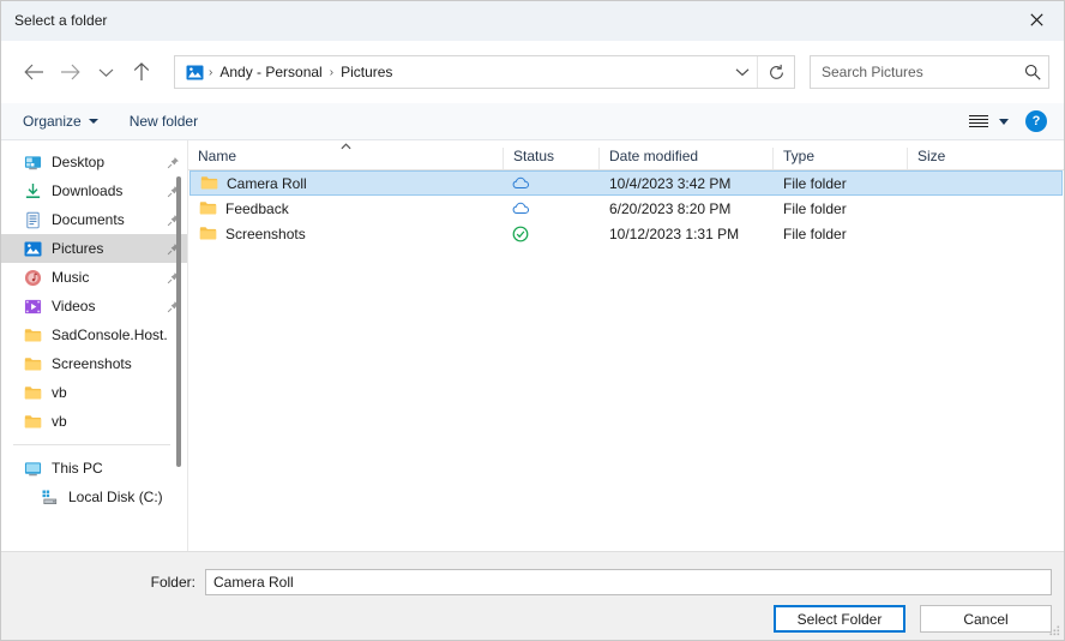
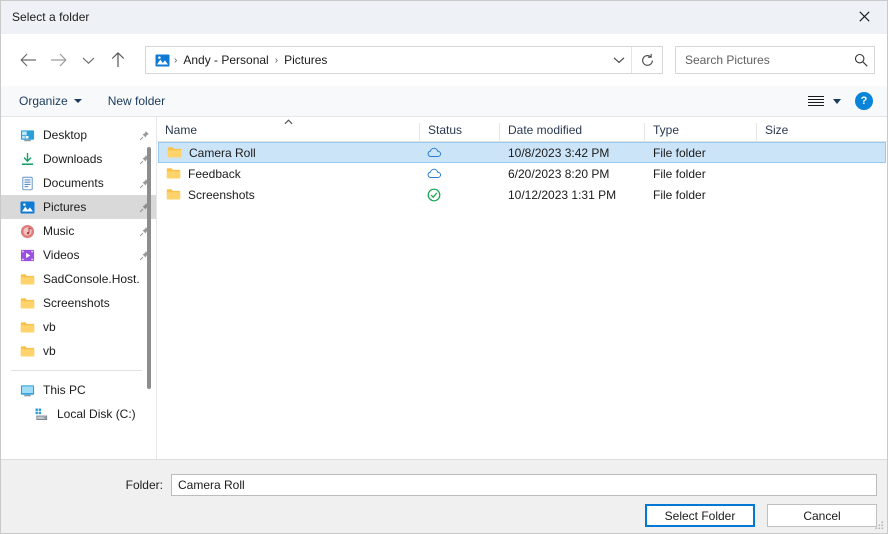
  Select a folder
  ›
  Andy - Personal
  ›
  Pictures
  Search Pictures
  Organize
  New folder
  ?
  Desktop
  Downloads
  Documents
  Pictures
  Music
  Videos
  SadConsole.Host.
  Screenshots
  vb
  vb
  This PC
  Local Disk (C:)
  Name
  Status
  Date modified
  Type
  Size
  Camera Roll
- 10/4/2023 3:42 PM
+ 10/8/2023 3:42 PM
  File folder
  Feedback
  6/20/2023 8:20 PM
  File folder
  Screenshots
  10/12/2023 1:31 PM
  File folder
  Folder:
  Camera Roll
  Select Folder
  Cancel
